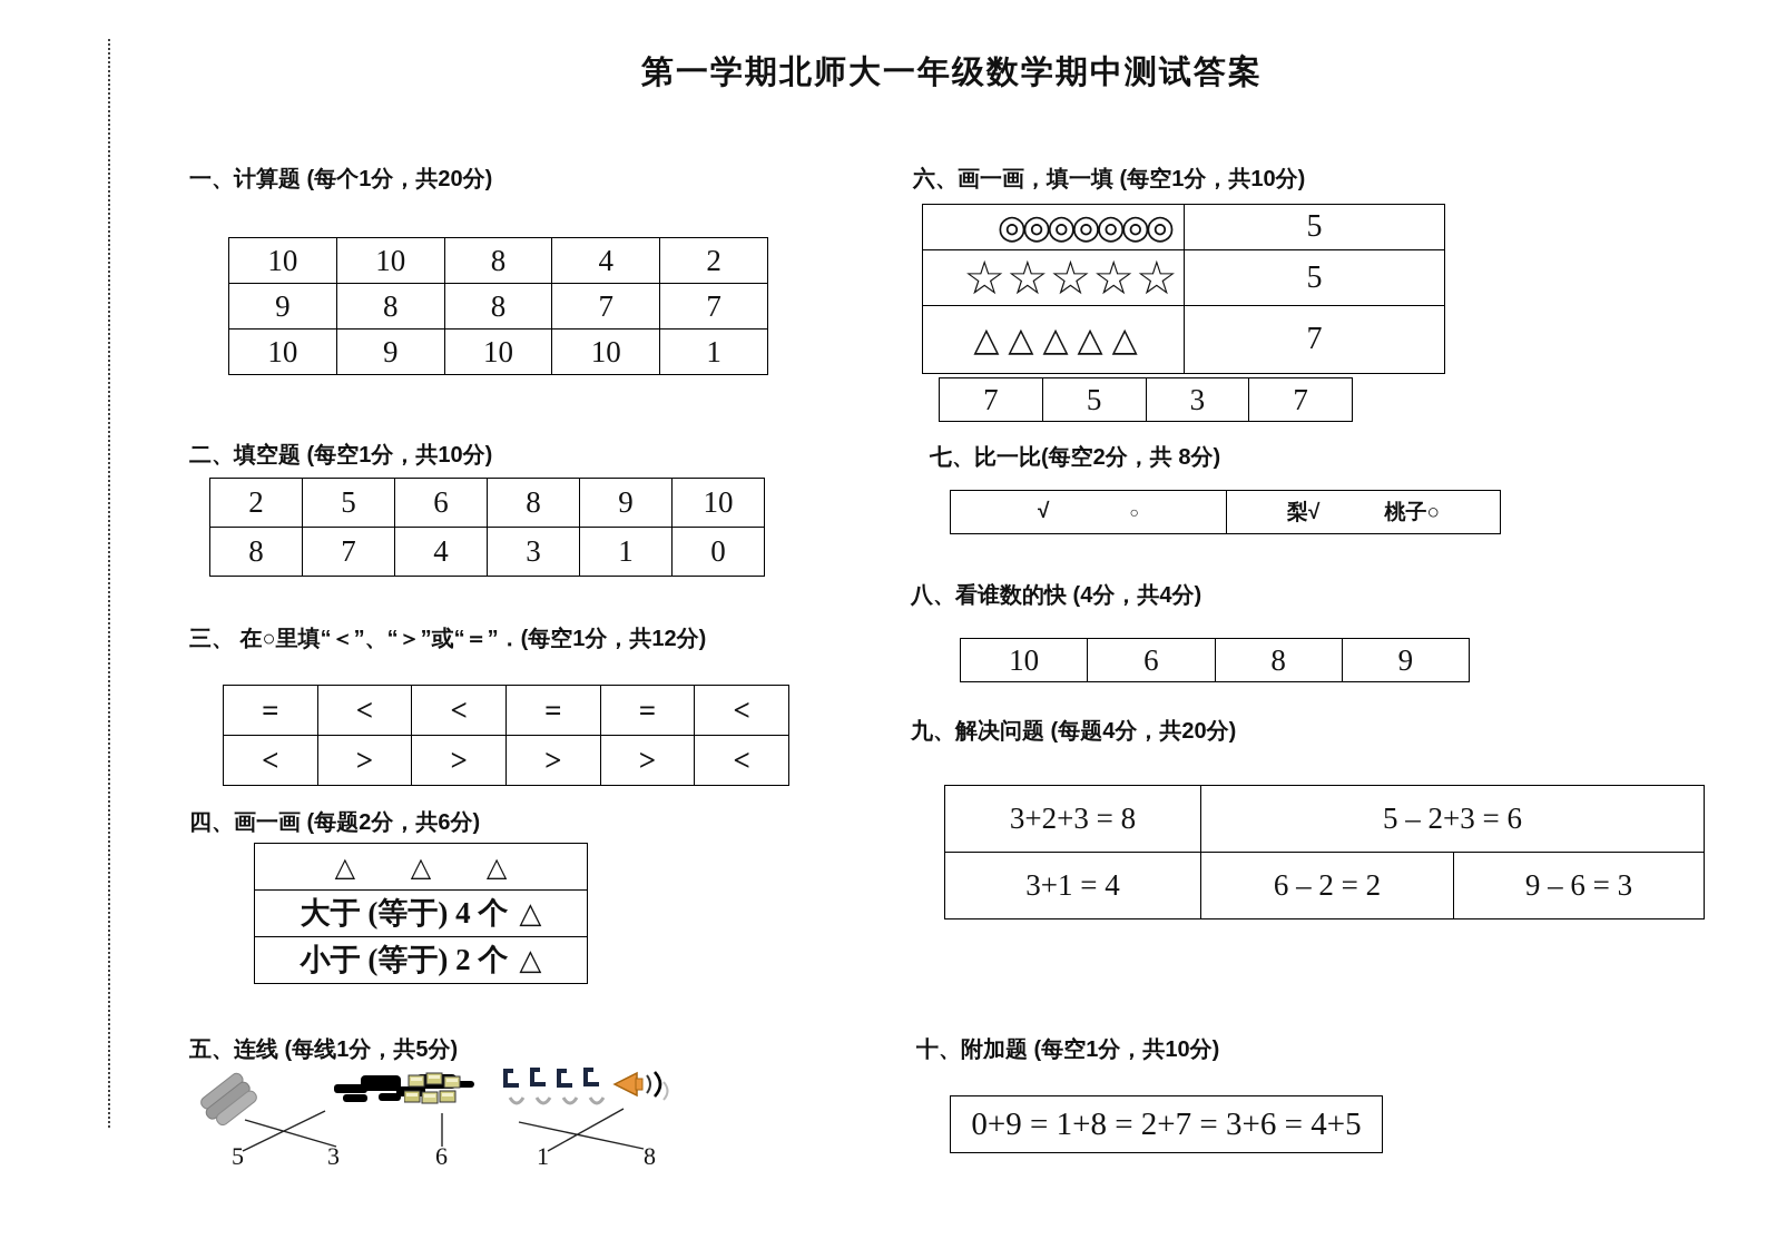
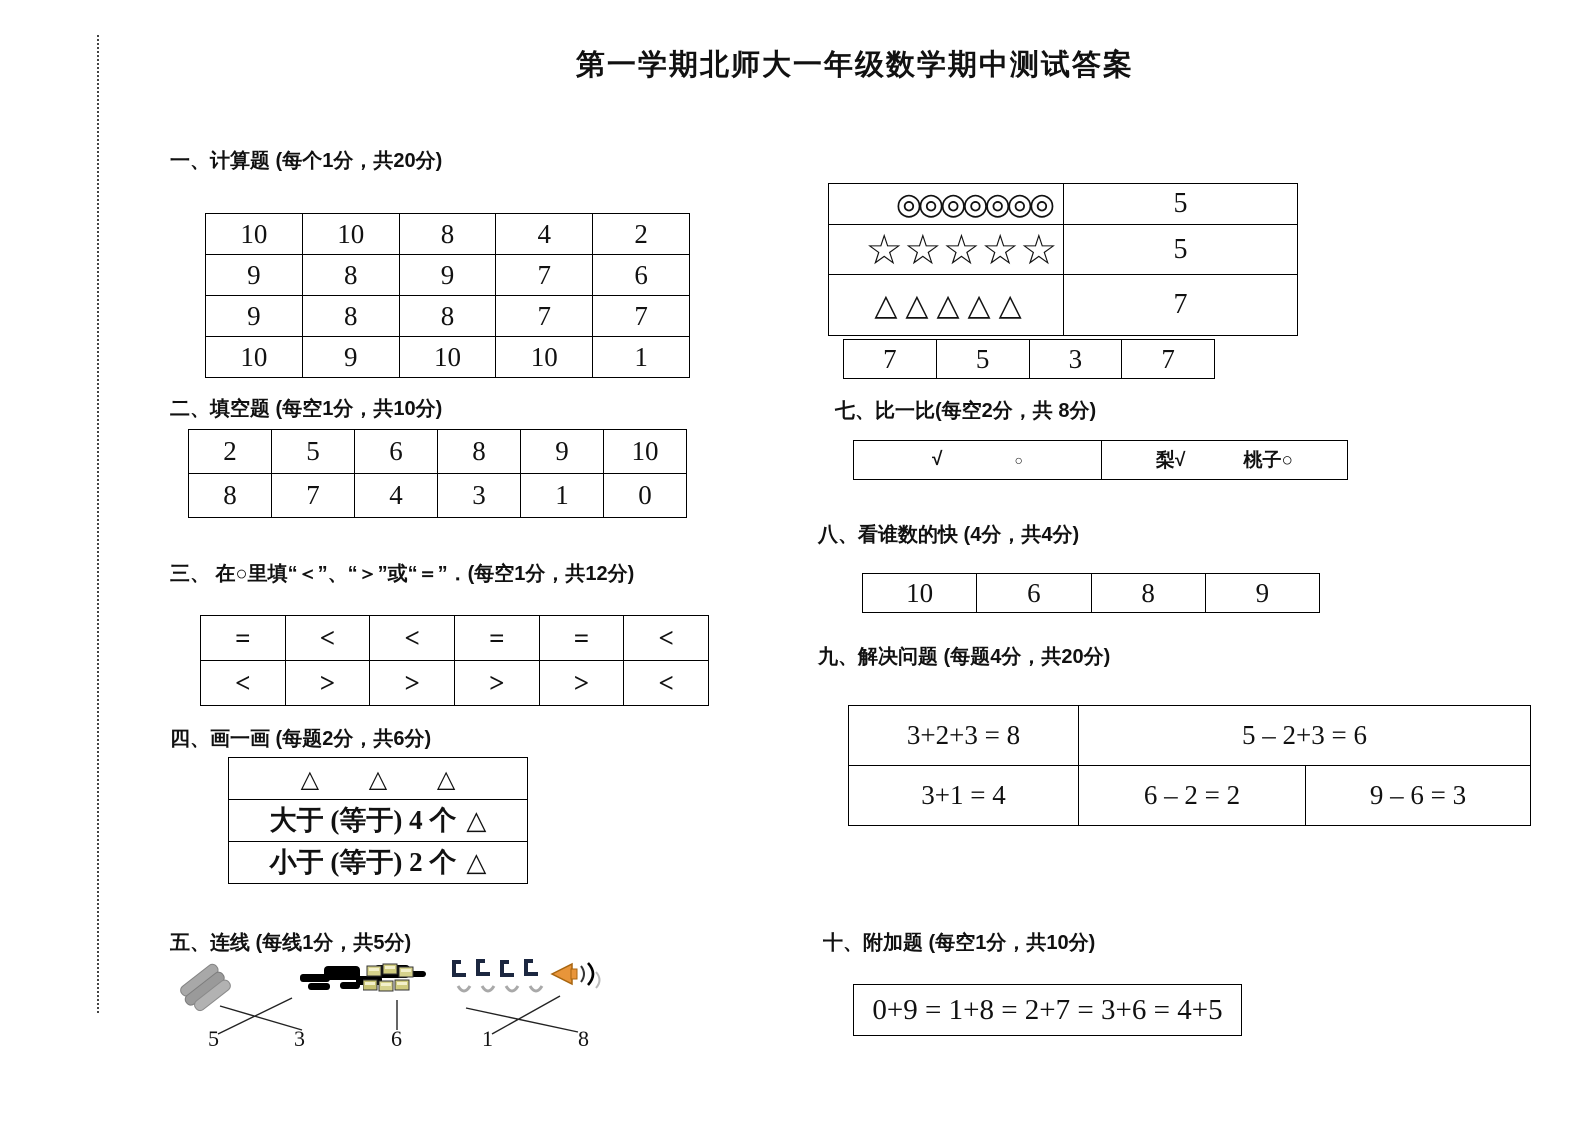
  第一学期北师大一年级数学期中测试答案
  一、计算题 (每个1分，共20分)
  10	10	8	4	2
+ 9	8	9	7	6
  9	8	8	7	7
  10	9	10	10	1
  二、填空题 (每空1分，共10分)
  2	5	6	8	9	10
  8	7	4	3	1	0
  三、 在○里填“＜”、“＞”或“＝”．(每空1分，共12分)
  =	<	<	=	=	<
  <	>	>	>	>	<
  四、画一画 (每题2分，共6分)
  △ △ △
  大于 (等于) 4 个 △
  小于 (等于) 2 个 △
  五、连线 (每线1分，共5分)
  5
  3
  6
  1
  8
- 六、画一画，填一填 (每空1分，共10分)
  ◎◎◎◎◎◎◎	5
  ☆☆☆☆☆	5
  △△△△△	7
  7	5	3	7
  七、比一比(每空2分，共 8分)
  √ ○	梨√ 桃子○
  八、看谁数的快 (4分，共4分)
  10	6	8	9
  九、解决问题 (每题4分，共20分)
  3+2+3 = 8	5 – 2+3 = 6
  3+1 = 4	6 – 2 = 2	9 – 6 = 3
  十、附加题 (每空1分，共10分)
  0+9 = 1+8 = 2+7 = 3+6 = 4+5
